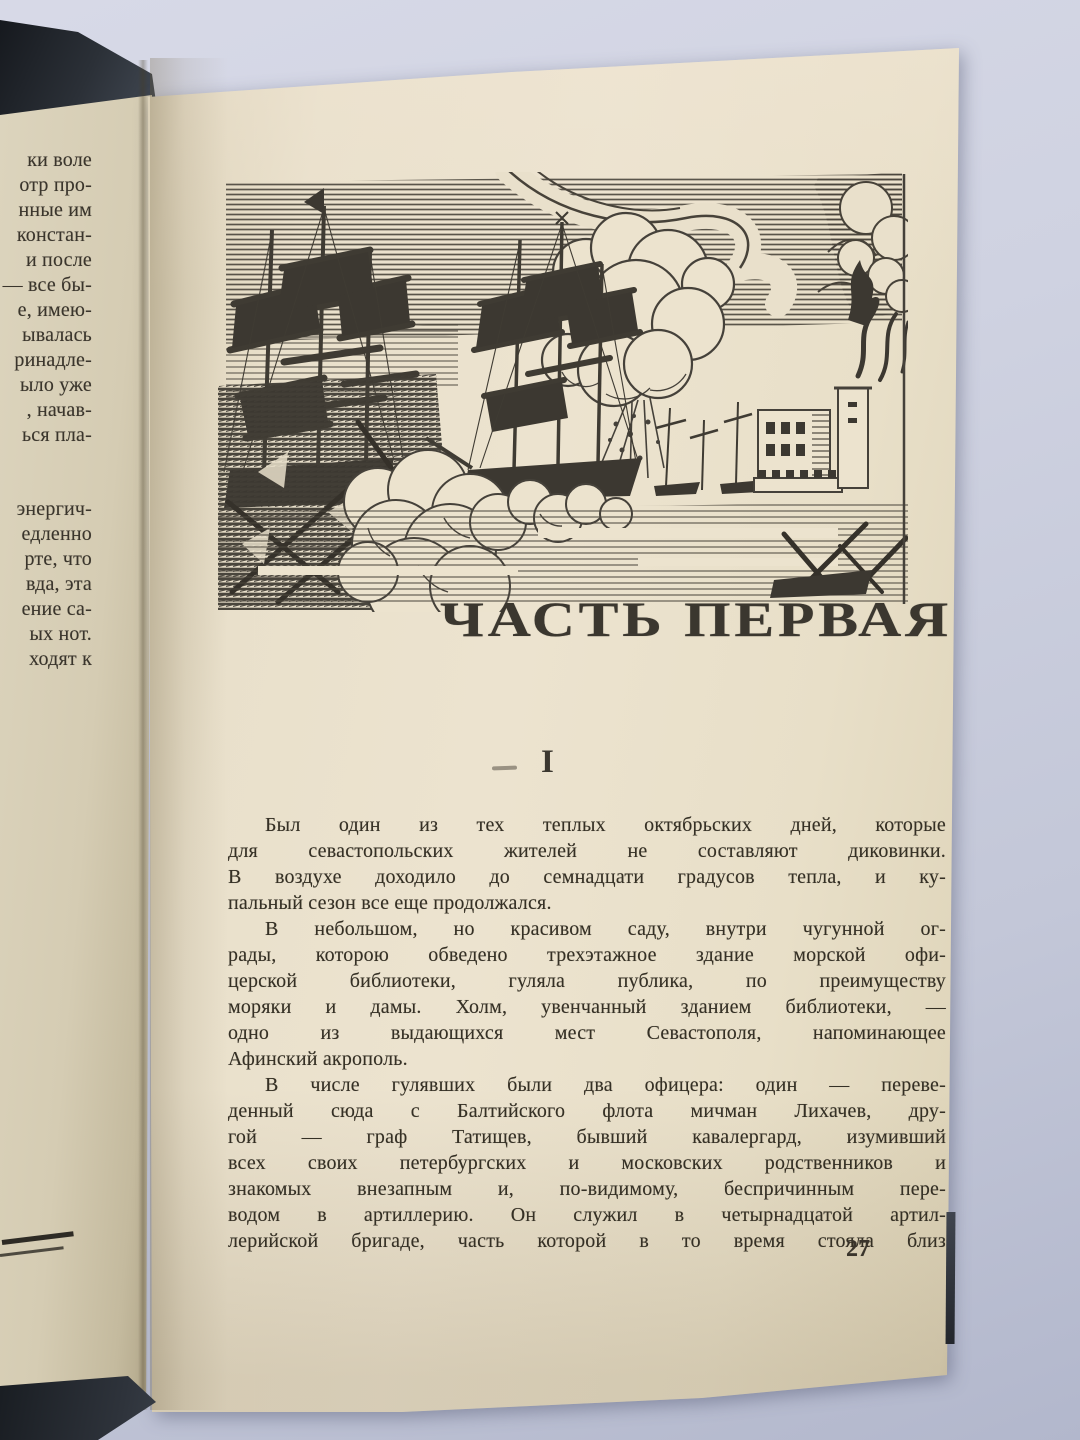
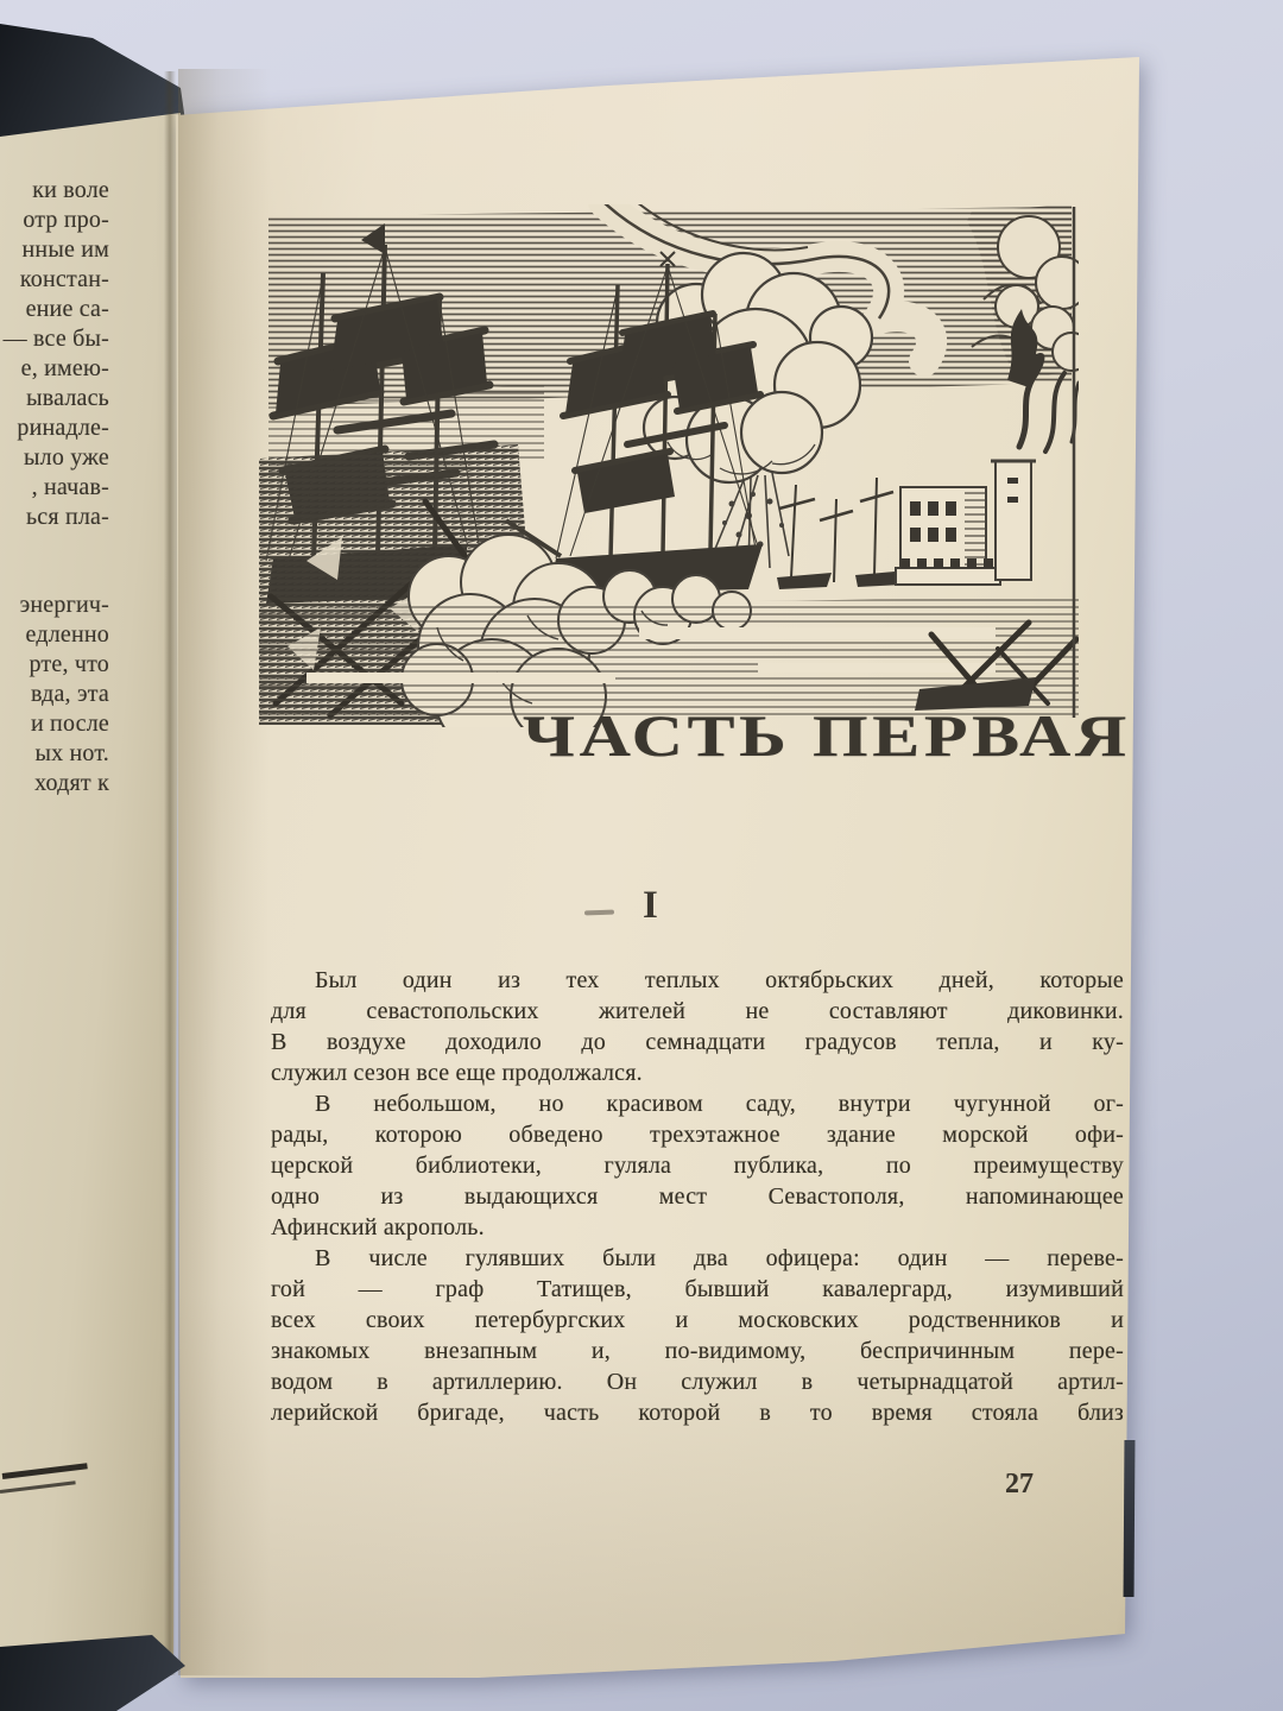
  ки воле
  отр про-
  нные им
  констан-
- и после
+ ение са-
  — все бы-
  е, имею-
  ывалась
  ринадле-
  ыло уже
  , начав-
  ься пла-
  энергич-
  едленно
  рте, что
  вда, эта
- ение са-
+ и после
  ых нот.
  ходят к
  ЧАСТЬ ПЕРВАЯ
  I
  Был один из тех теплых октябрьских дней, которые
  для севастопольских жителей не составляют диковинки.
  В воздухе доходило до семнадцати градусов тепла, и ку-
- пальный сезон все еще продолжался.
+ служил сезон все еще продолжался.
  В небольшом, но красивом саду, внутри чугунной ог-
  рады, которою обведено трехэтажное здание морской офи-
  церской библиотеки, гуляла публика, по преимуществу
- моряки и дамы. Холм, увенчанный зданием библиотеки, —
  одно из выдающихся мест Севастополя, напоминающее
  Афинский акрополь.
  В числе гулявших были два офицера: один — переве-
- денный сюда с Балтийского флота мичман Лихачев, дру-
  гой — граф Татищев, бывший кавалергард, изумивший
  всех своих петербургских и московских родственников и
  знакомых внезапным и, по-видимому, беспричинным пере-
  водом в артиллерию. Он служил в четырнадцатой артил-
  лерийской бригаде, часть которой в то время стояла близ
  27
